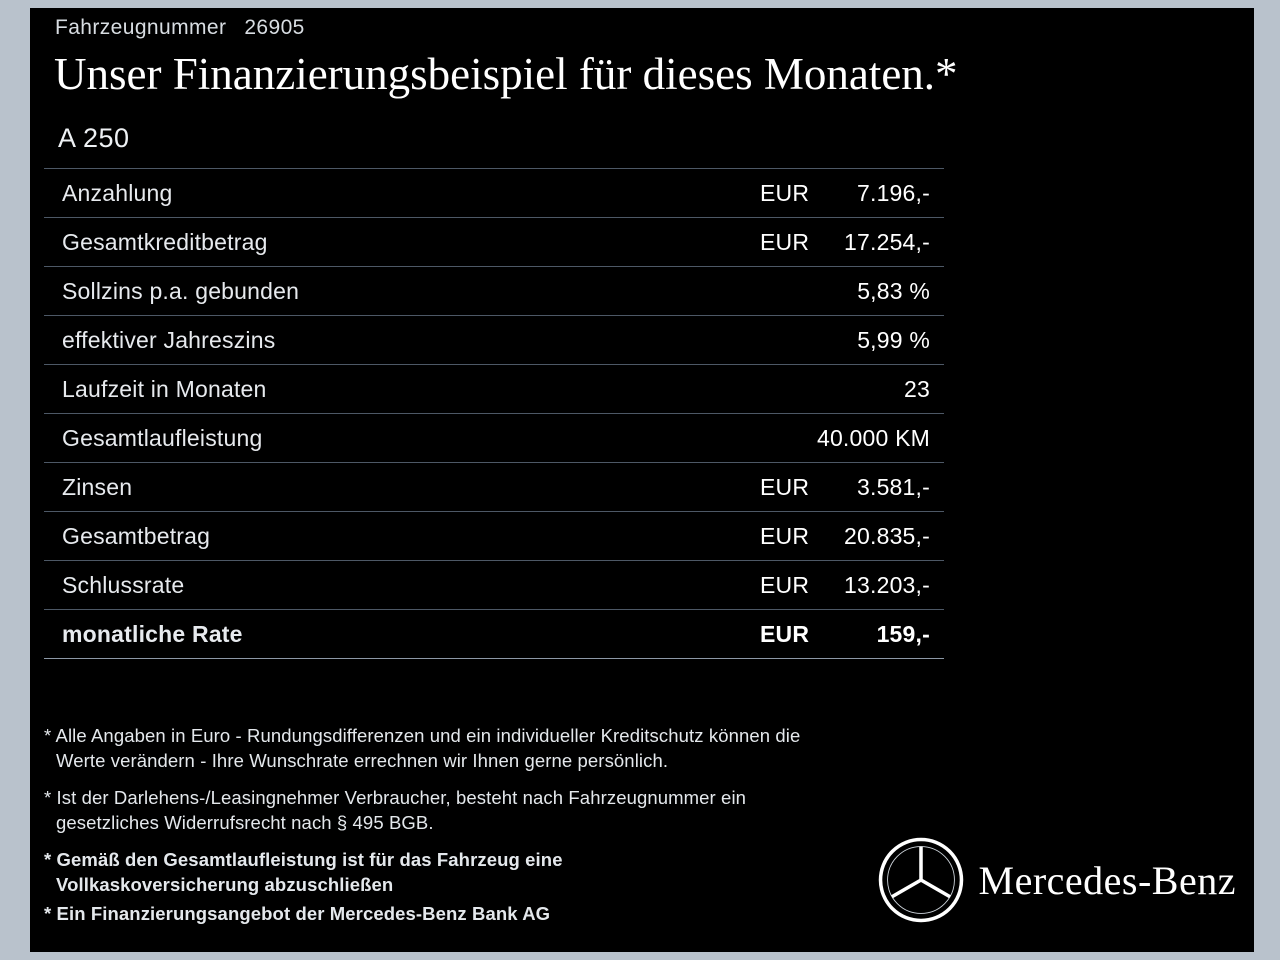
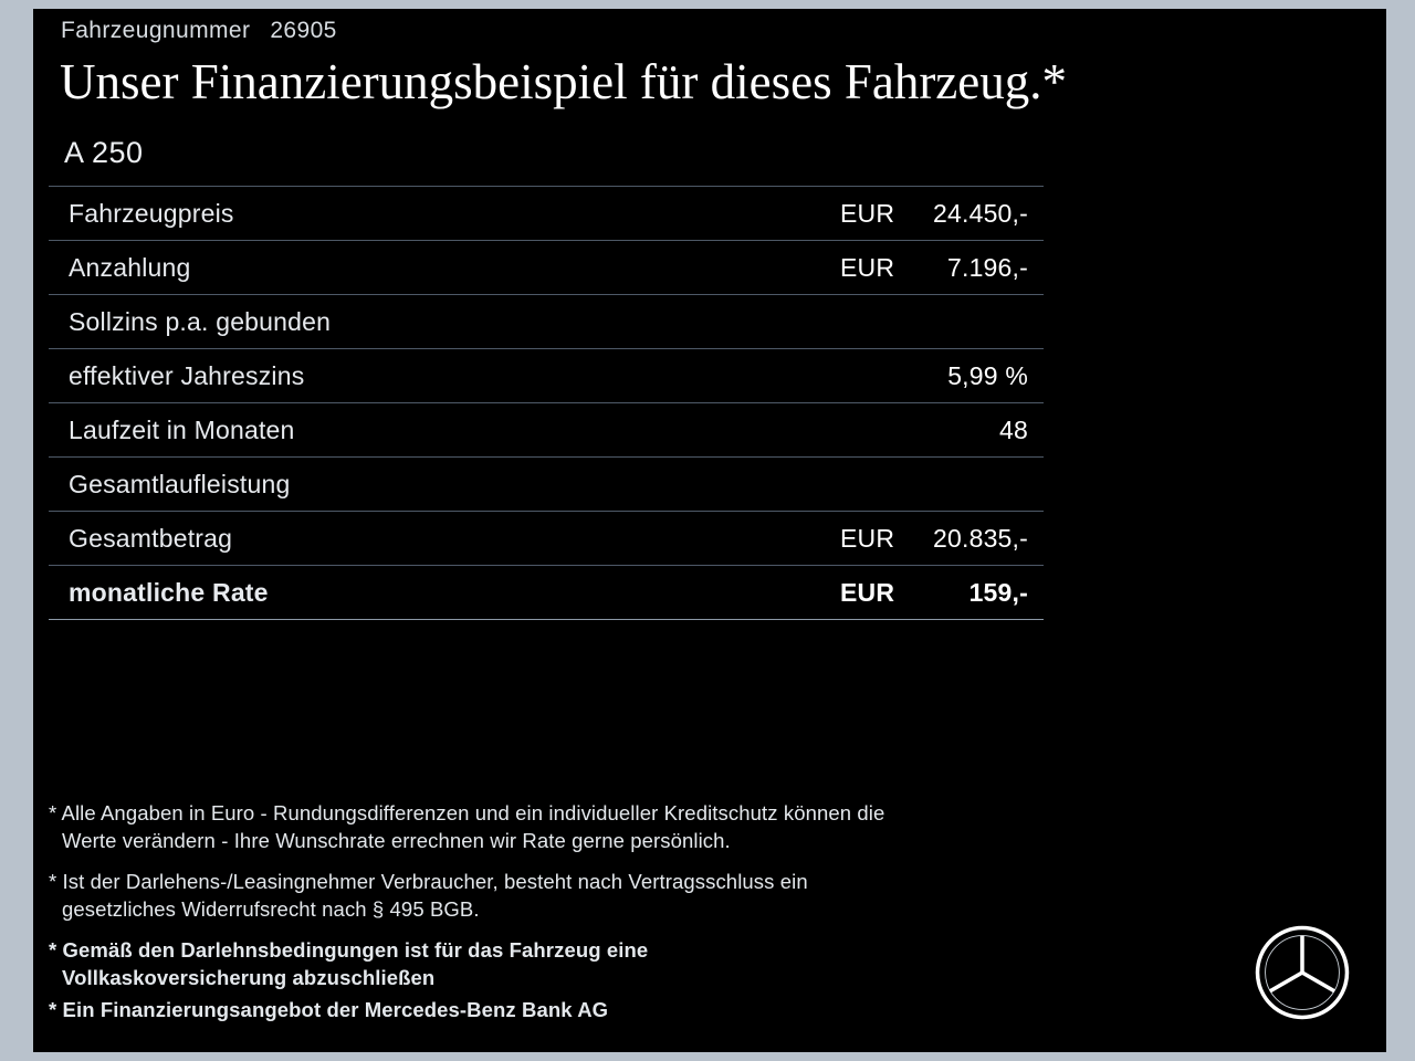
  Fahrzeugnummer 26905
- Unser Finanzierungsbeispiel für dieses Monaten.*
+ Unser Finanzierungsbeispiel für dieses Fahrzeug.*
  A 250
+ Fahrzeugpreis
+ EUR 24.450,-
  Anzahlung
  EUR 7.196,-
- Gesamtkreditbetrag
- EUR 17.254,-
  Sollzins p.a. gebunden
- 5,83 %
  effektiver Jahreszins
  5,99 %
  Laufzeit in Monaten
- 23
+ 48
  Gesamtlaufleistung
- 40.000 KM
- Zinsen
- EUR 3.581,-
  Gesamtbetrag
  EUR 20.835,-
- Schlussrate
- EUR 13.203,-
  monatliche Rate
  EUR 159,-
  * Alle Angaben in Euro - Rundungsdifferenzen und ein individueller Kreditschutz können die
- Werte verändern - Ihre Wunschrate errechnen wir Ihnen gerne persönlich.
+ Werte verändern - Ihre Wunschrate errechnen wir Rate gerne persönlich.
- * Ist der Darlehens-/Leasingnehmer Verbraucher, besteht nach Fahrzeugnummer ein
+ * Ist der Darlehens-/Leasingnehmer Verbraucher, besteht nach Vertragsschluss ein
  gesetzliches Widerrufsrecht nach § 495 BGB.
- * Gemäß den Gesamtlaufleistung ist für das Fahrzeug eine
+ * Gemäß den Darlehnsbedingungen ist für das Fahrzeug eine
  Vollkaskoversicherung abzuschließen
  * Ein Finanzierungsangebot der Mercedes-Benz Bank AG
- Mercedes-Benz
